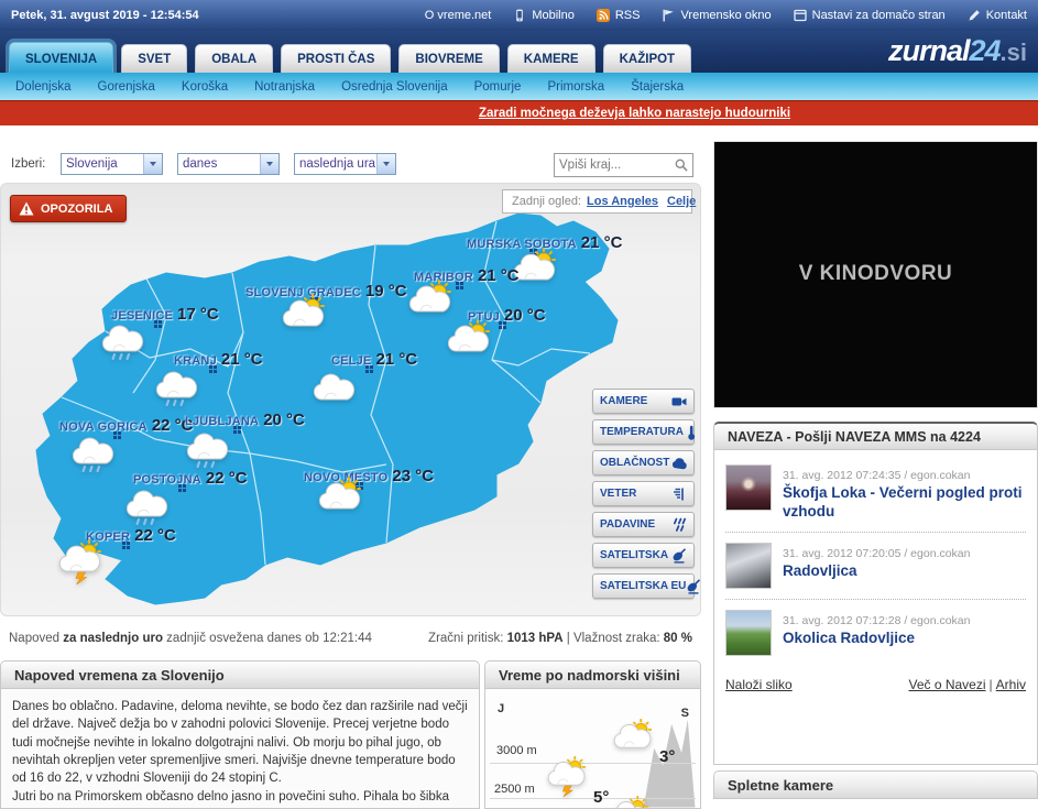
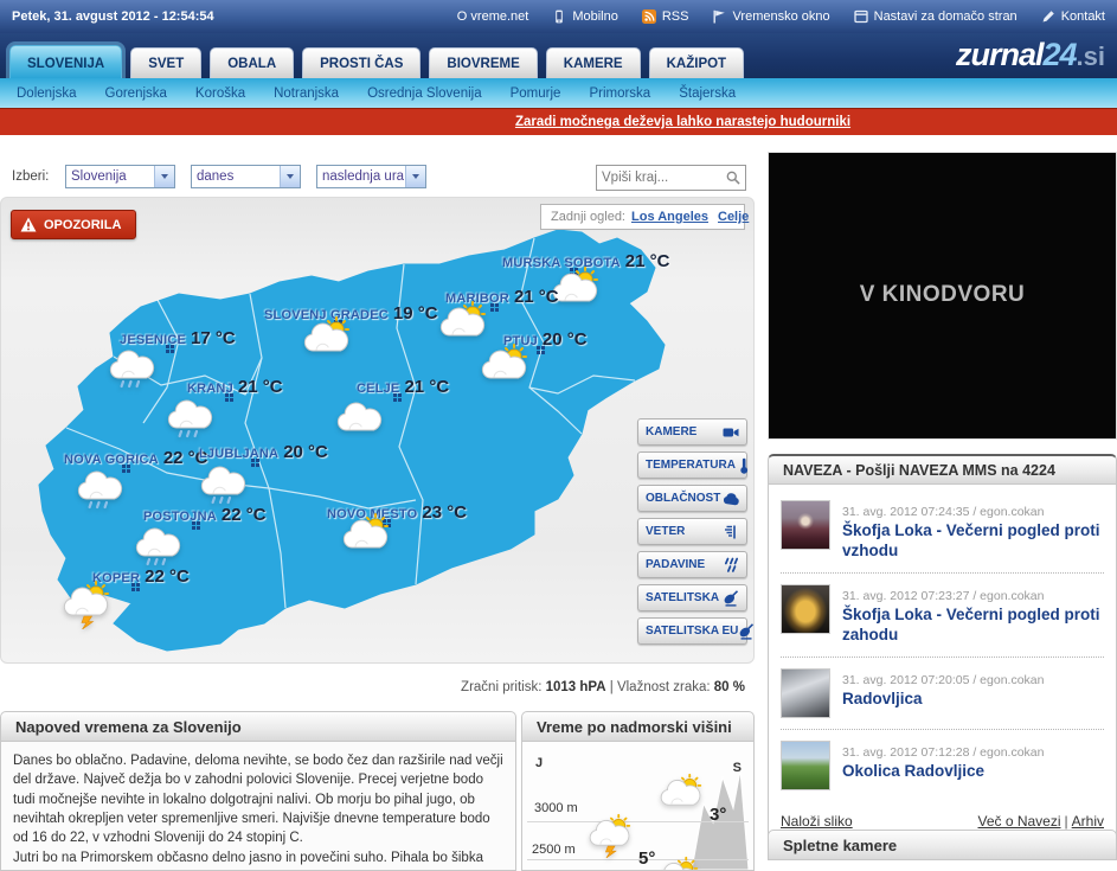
- Petek, 31. avgust 2019 - 12:54:54
+ Petek, 31. avgust 2012 - 12:54:54
  O vreme.net
  Mobilno
  RSS
  Vremensko okno
  Nastavi za domačo stran
  Kontakt
  SLOVENIJA
  SVET
  OBALA
  PROSTI ČAS
  BIOVREME
  KAMERE
  KAŽIPOT
  zurnal24.si
  Dolenjska
  Gorenjska
  Koroška
  Notranjska
  Osrednja Slovenija
  Pomurje
  Primorska
  Štajerska
  Zaradi močnega deževja lahko narastejo hudourniki
  Izberi:
  Slovenija
  danes
  naslednja ura
  Vpiši kraj...
  OPOZORILA
  Zadnji ogled:
  Los Angeles
  Celje
  MURSKA SOBOTA
  21 °C
  MARIBOR
  21 °C
  SLOVENJ GRADEC
  19 °C
  PTUJ
  20 °C
  JESENICE
  17 °C
  KRANJ
  21 °C
  CELJE
  21 °C
  NOVA GORICA
  22 °C
  LJUBLJANA
  20 °C
  POSTOJNA
  22 °C
  NOVOESTO
  23 °C
  KOPER
  22 °C
  KAMERE
  TEMPERATURA
  OBLAČNOST
  VETER
  PADAVINE
  SATELITSKA
  SATELITSKA EU
- Napoved za naslednjo uro zadnjič osvežena danes ob 12:21:44
  Zračni pritisk: 1013 hPA | Vlažnost zraka: 80 %
  Napoved vremena za Slovenijo
  Danes bo oblačno. Padavine, deloma nevihte, se bodo čez dan razširile nad večji del države. Največ dežja bo v zahodni polovici Slovenije. Precej verjetne bodo tudi močnejše nevihte in lokalno dolgotrajni nalivi. Ob morju bo pihal jugo, ob nevihtah okrepljen veter spremenljive smeri. Najvišje dnevne temperature bodo od 16 do 22, v vzhodni Sloveniji do 24 stopinj C.
  Vreme po nadmorski višini
  J
  S
  3000 m
  3°
  2500 m
  5°
  V KINODVORU
  NAVEZA - Pošlji NAVEZA MMS na 4224
  31. avg. 2012 07:24:35 / egon.cokan
  Škofja Loka - Večerni pogled proti vzhodu
+ 31. avg. 2012 07:23:27 / egon.cokan
+ Škofja Loka - Večerni pogled proti zahodu
  31. avg. 2012 07:20:05 / egon.cokan
  Radovljica
  31. avg. 2012 07:12:28 / egon.cokan
  Okolica Radovljice
  Naloži sliko
  Več o Navezi | Arhiv
  Spletne kamere
